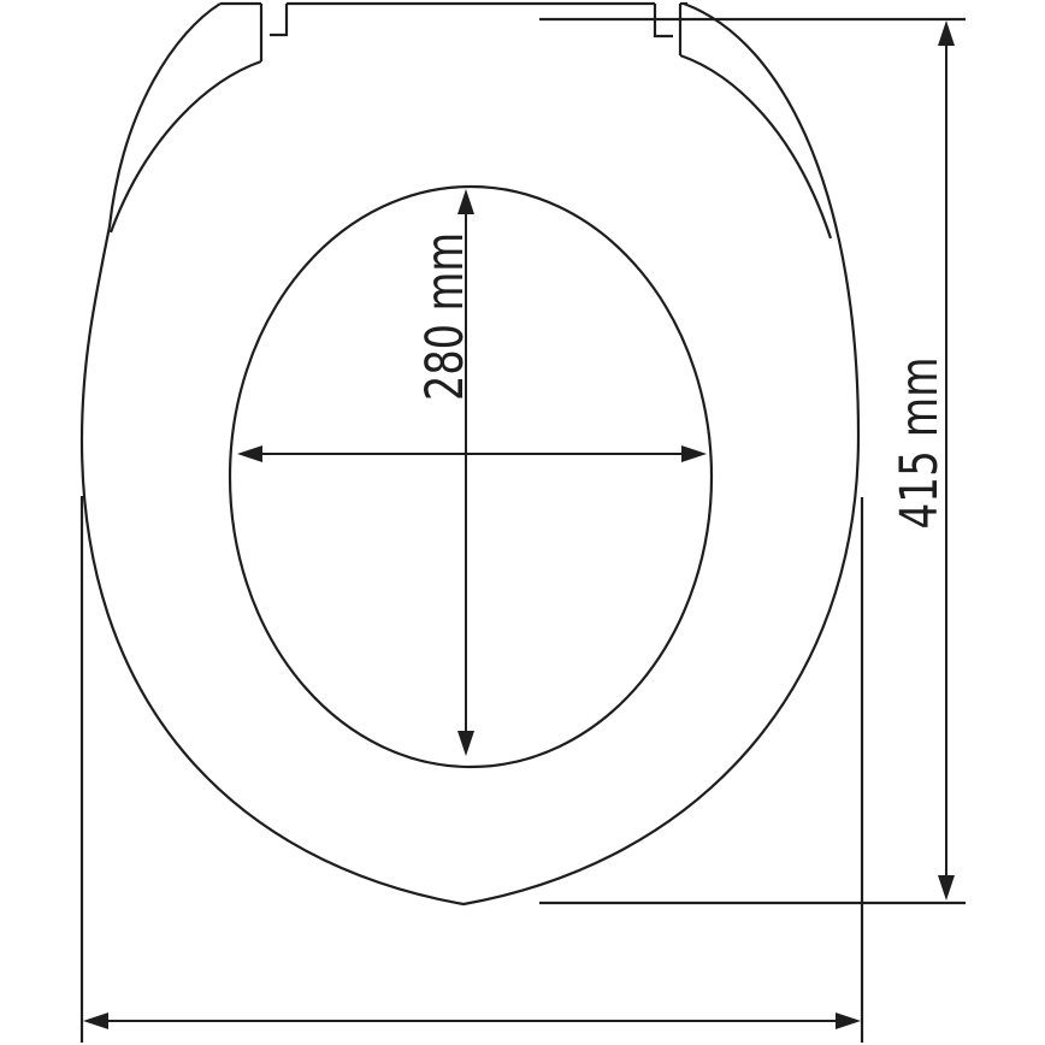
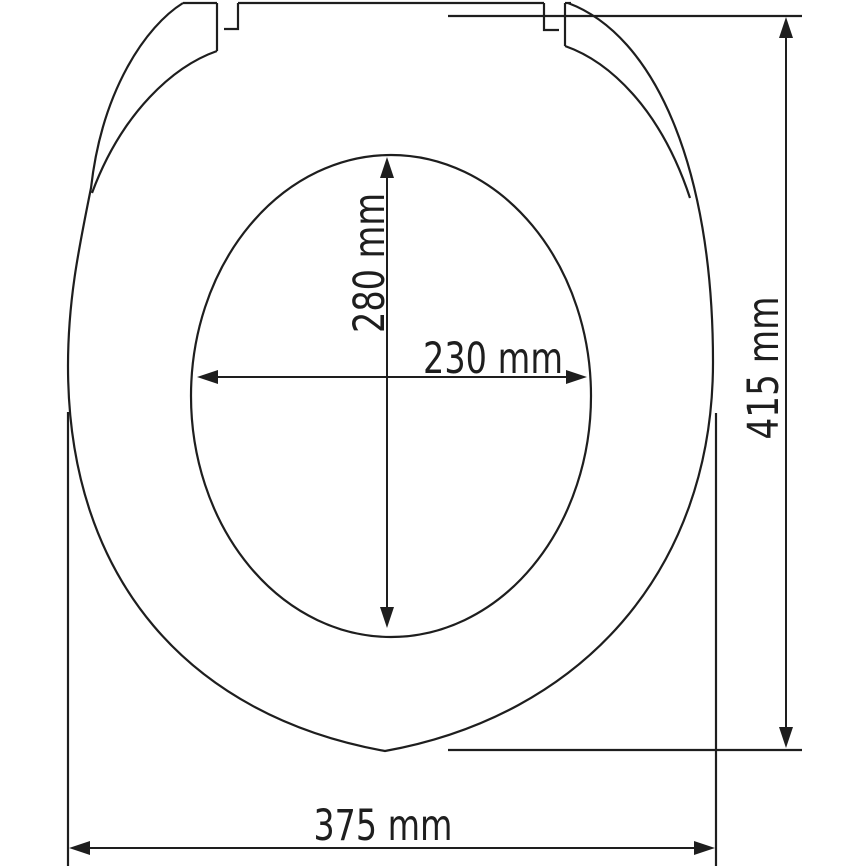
+ 230 mm
+ 375 mm
